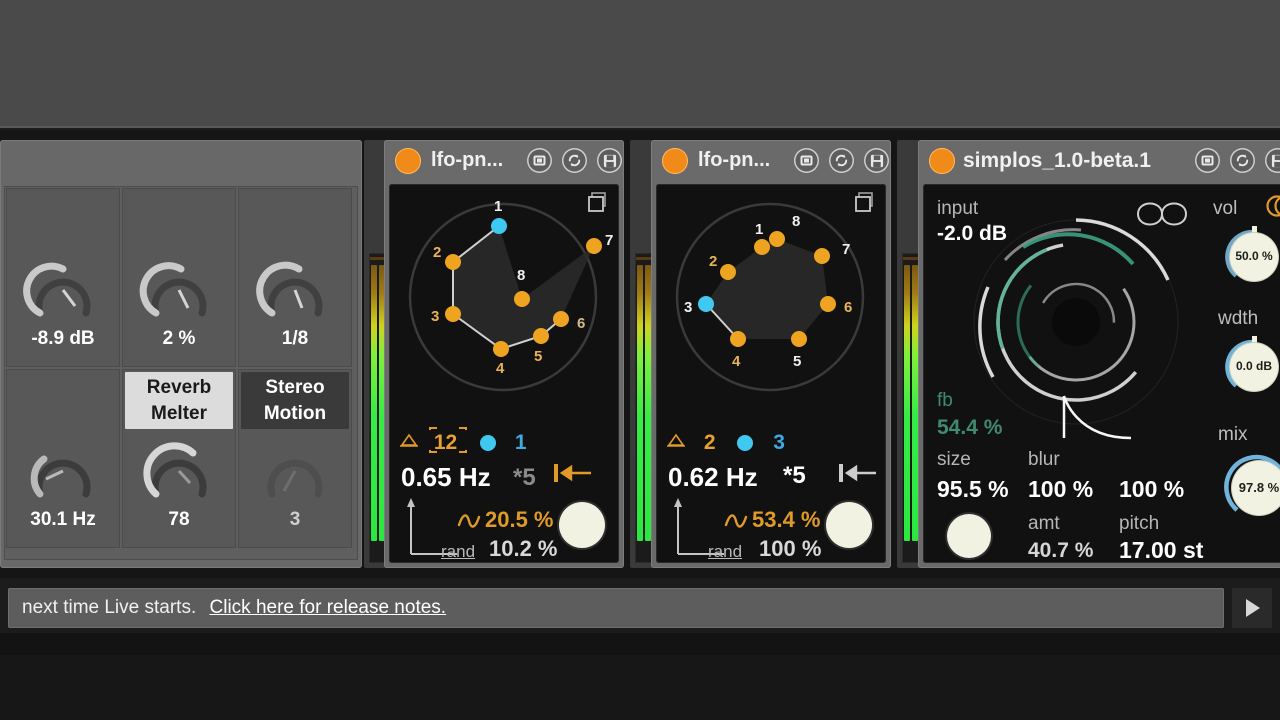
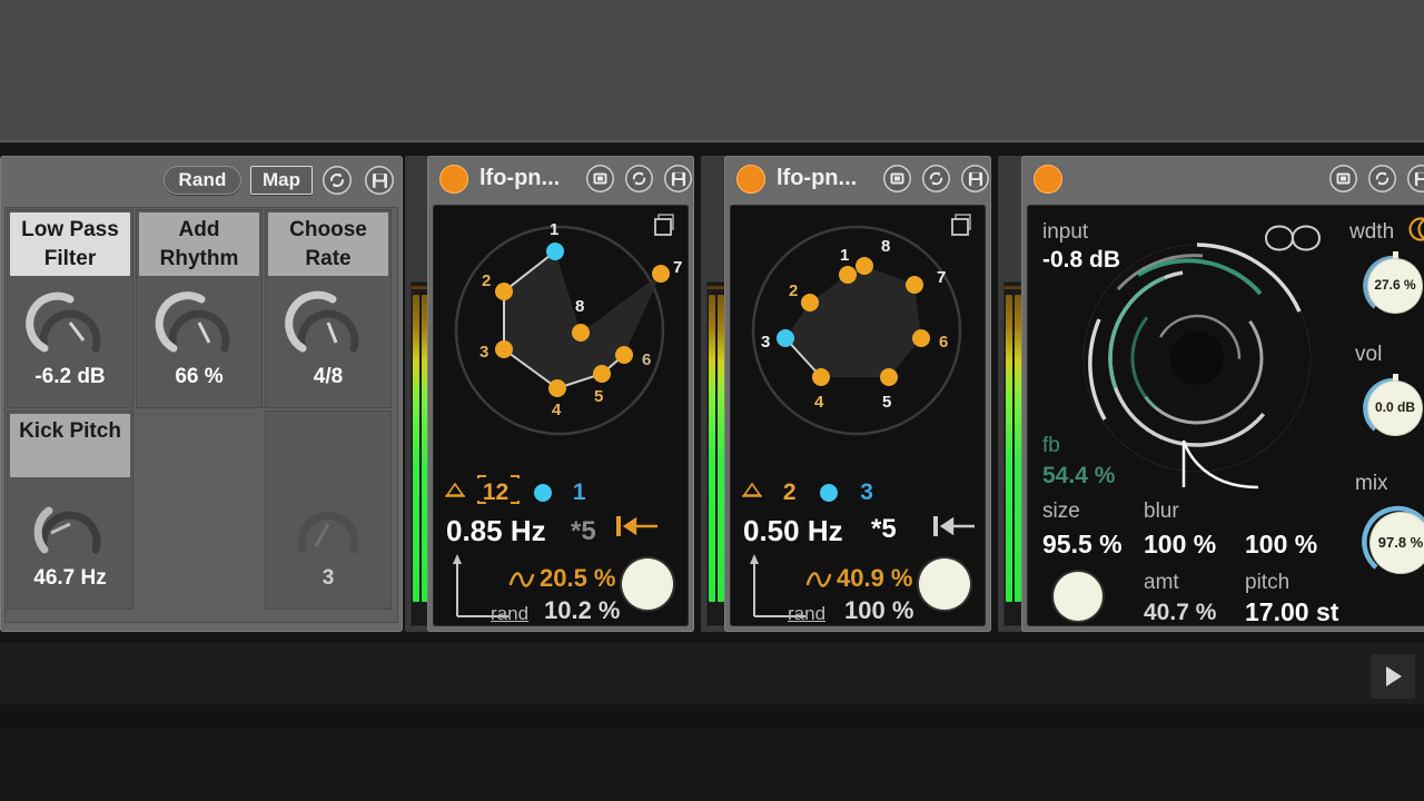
+ Rand
+ Map
+ Low Pass Filter
- -8.9 dB
+ -6.2 dB
+ Add Rhythm
- 2 %
+ 66 %
+ Choose Rate
- 1/8
+ 4/8
+ Kick Pitch
- 30.1 Hz
+ 46.7 Hz
- Reverb Melter
- 78
- Stereo Motion
  3
  lfo-pn...
  1
  2
  3
  4
  5
  6
  7
  8
  12 1
- 0.65 Hz
+ 0.85 Hz
  *5
  20.5 %
  rand
  10.2 %
  lfo-pn...
  1
  2
  3
  4
  5
  6
  7
  8
  2 3
- 0.62 Hz
+ 0.50 Hz
  *5
- 53.4 %
+ 40.9 %
  rand
  100 %
- simplos_1.0-beta.1
  input
- -2.0 dB
+ -0.8 dB
  fb
  54.4 %
  size
  95.5 %
  blur
  100 %
  100 %
  amt
  40.7 %
  pitch
  17.00 st
- vol
+ wdth
- 50.0 %
+ 27.6 %
- wdth
+ vol
  0.0 dB
  mix
  97.8 %
- next time Live starts. Click here for release notes.
